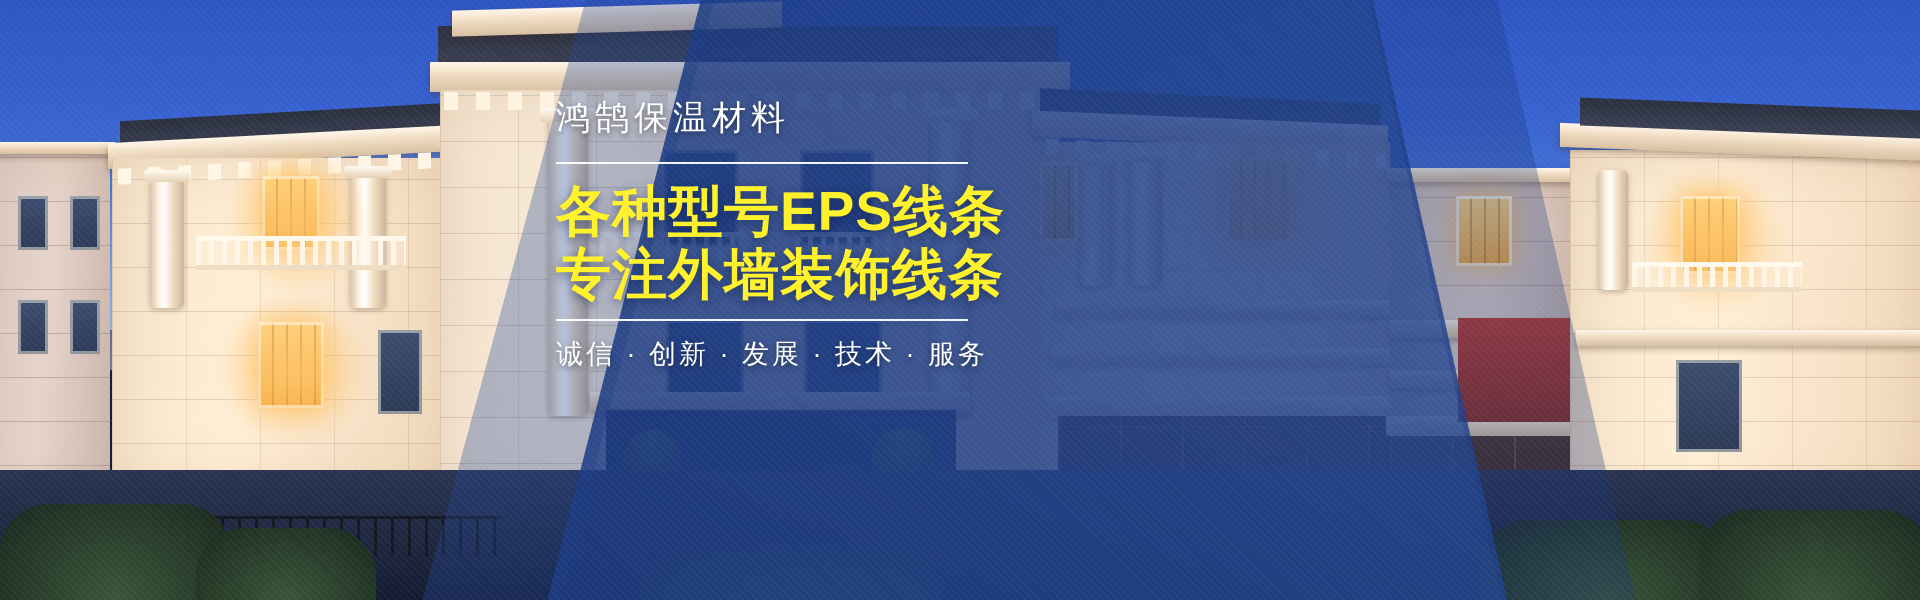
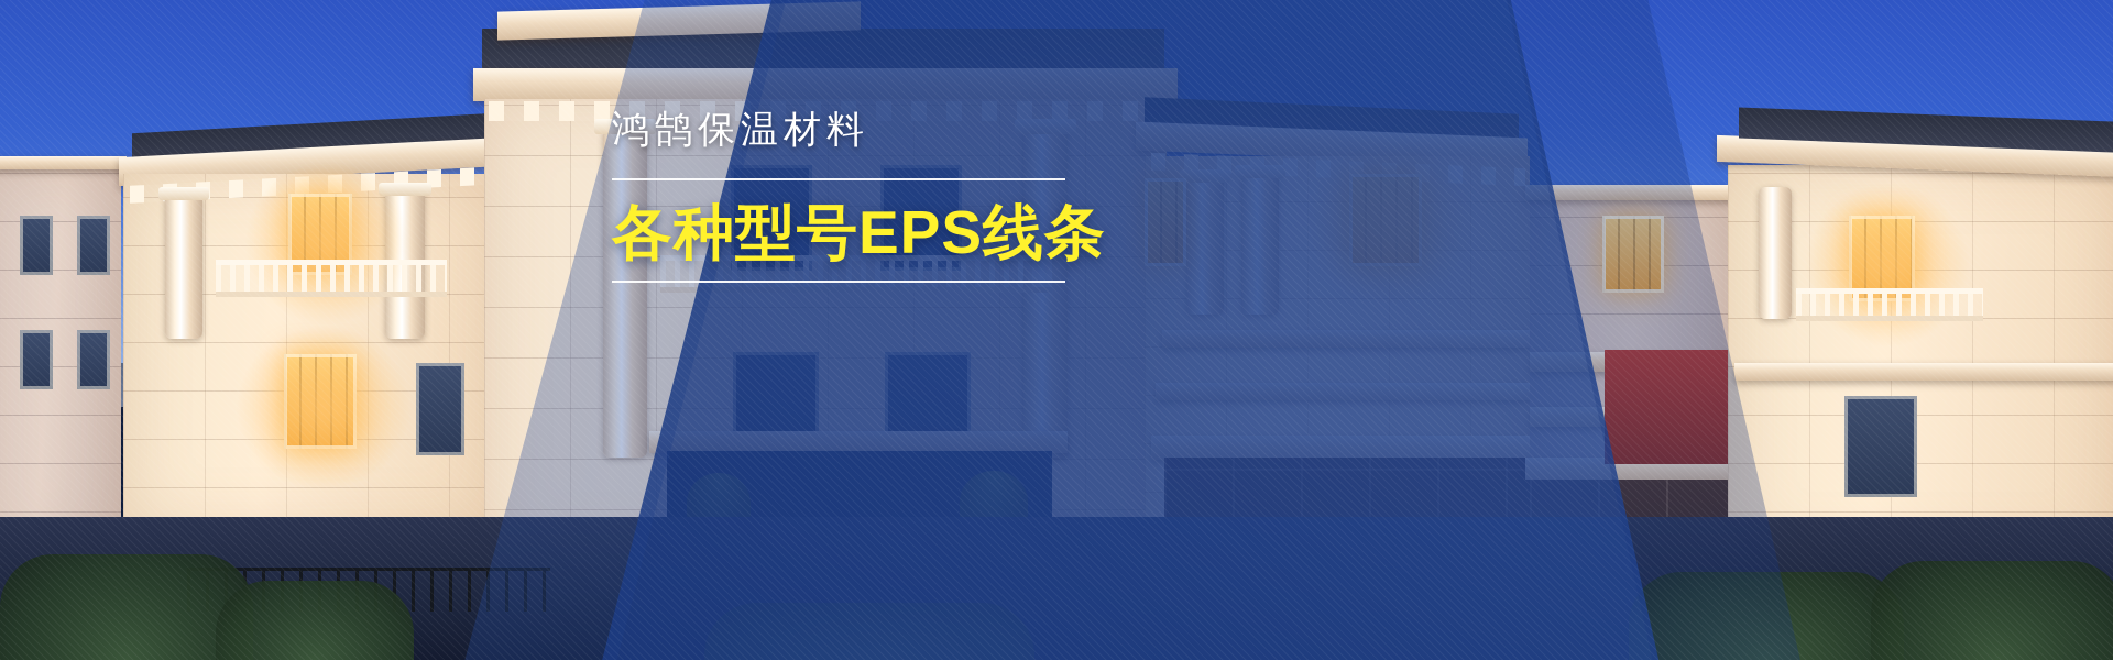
  鸿鹄保温材料
  各种型号EPS线条
- 专注外墙装饰线条
- 诚信 · 创新 · 发展 · 技术 · 服务
